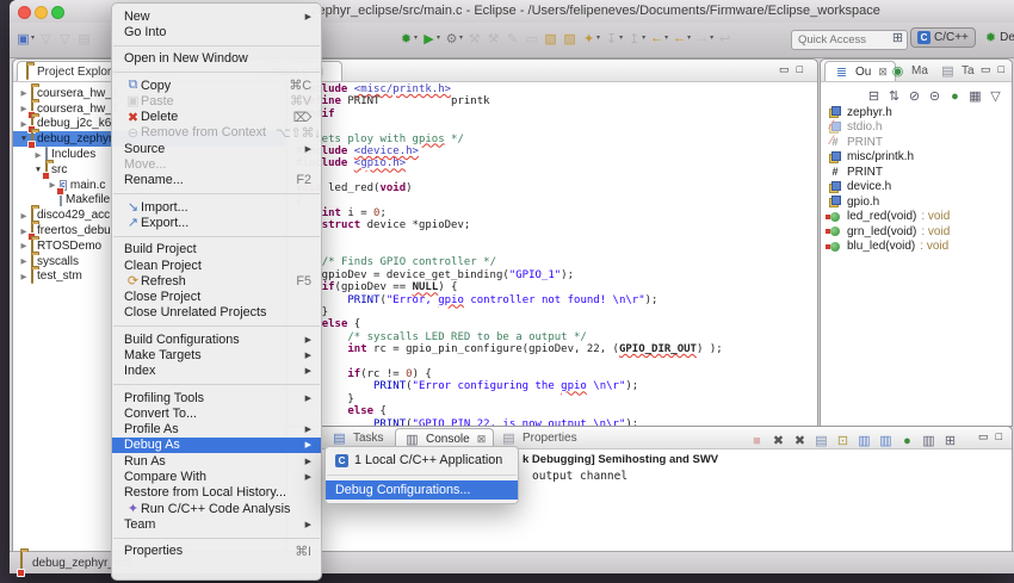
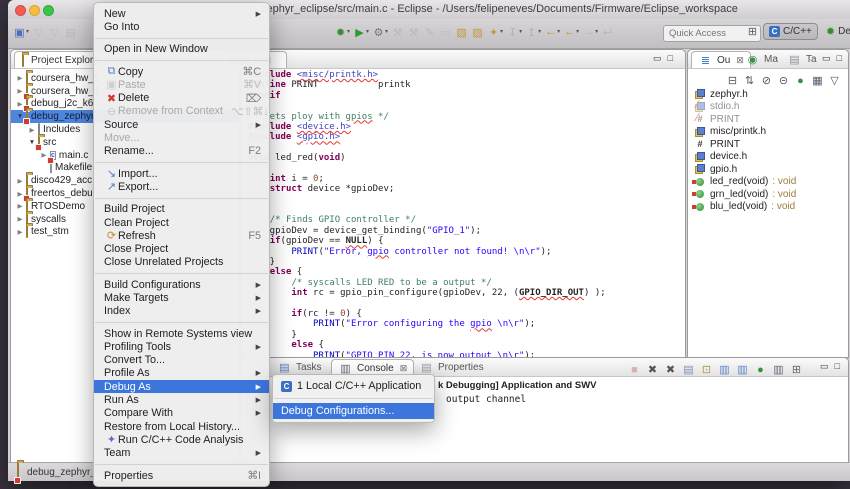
  phyr_eclipse/src/main.c - Eclipse - /Users/felipeneves/Documents/Firmware/Eclipse_workspace
  ▣
  ▤
  ✹
  ▶
  ⚙
  ⚒
  ⚒
  ▧
  ▨
  ✦
  ↧
  ↥
  ←
  ←
  ↩
  Quick Access
  ⊞
  C
  C/C++
  ✹
  Project Explor
  coursera_hw_
  coursera_hw_
  debug_j2c_k6
  Includes
  src
  main.c
  Makefile
  disco429_acc
  freertos_debu
  RTOSDemo
  syscalls
  test_stm
  ▭
  □
  lude <misc/printk.h>
  ine PRINT printk
  ets ploy with gpios */
  lude <device.h>
  lude <gpio.h>
  led_red(void)
  int i = 0;
  struct device *gpioDev;
  /* Finds GPIO controller */
  gpioDev = device_get_binding("GPIO_1");
  if(gpioDev == NULL) {
  PRINT("Error, gpio controller not found! \n\r");
  }
  else {
  /* syscalls LED RED to be a output */
  int rc = gpio_pin_configure(gpioDev, 22, (GPIO_DIR_OUT) );
  if(rc != 0) {
  PRINT("Error configuring the gpio \n\r");
  }
  else {
  PRINT("GPIO PIN 22, is now output \n\r");
  ▭
  □
  ≣
  Ou
  ⊠
  ◉
  Ma
  ▤
  Ta
  ⊟
  ⇅
  ⊘
  ⊝
  ●
  ▦
  ▽
  zephyr.h
  stdio.h
  #
  PRINT
  misc/printk.h
  #
  PRINT
  device.h
  gpio.h
  led_red(void)
  : void
  grn_led(void)
  : void
  blu_led(void)
  : void
  ■
  ✖
  ✖
  ▤
  ⊡
  ▥
  ▥
  ●
  ▥
  ⊞
  ▭
  □
  ▤
  Tasks
  ▥
  Console
  ⊠
  ▤
  Properties
- k Debugging] Semihosting and SWV
+ k Debugging] Application and SWV
  output channel
  debug_zephyr
  New
  Go Into
  Open in New Window
  ⧉
  Copy
  ⌘C
  ▣
  Paste
  ⌘V
  ✖
  Delete
  ⌦
  ⊖
  Remove from Context
  ⌥⇧⌘↓
  Source
  Move...
  Rename...
  F2
  ↘
  Import...
  ↗
  Export...
  Build Project
  Clean Project
  ⟳
  Refresh
  F5
  Close Project
  Close Unrelated Projects
  Build Configurations
  Make Targets
  Index
+ Show in Remote Systems view
  Profiling Tools
  Convert To...
  Profile As
  Debug As
  Run As
  Compare With
  Restore from Local History...
  ✦
  Run C/C++ Code Analysis
  Team
  Properties
  ⌘I
  C
  1 Local C/C++ Application
  Debug Configurations...
